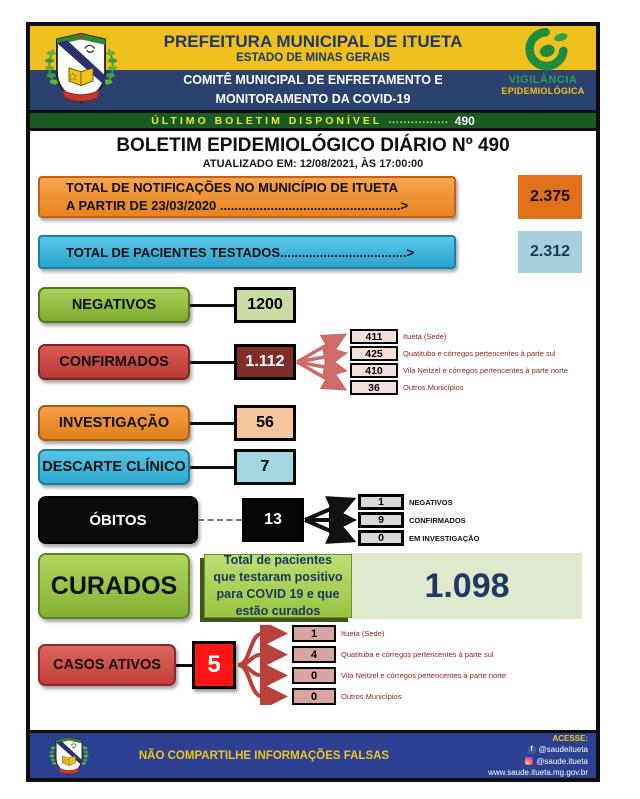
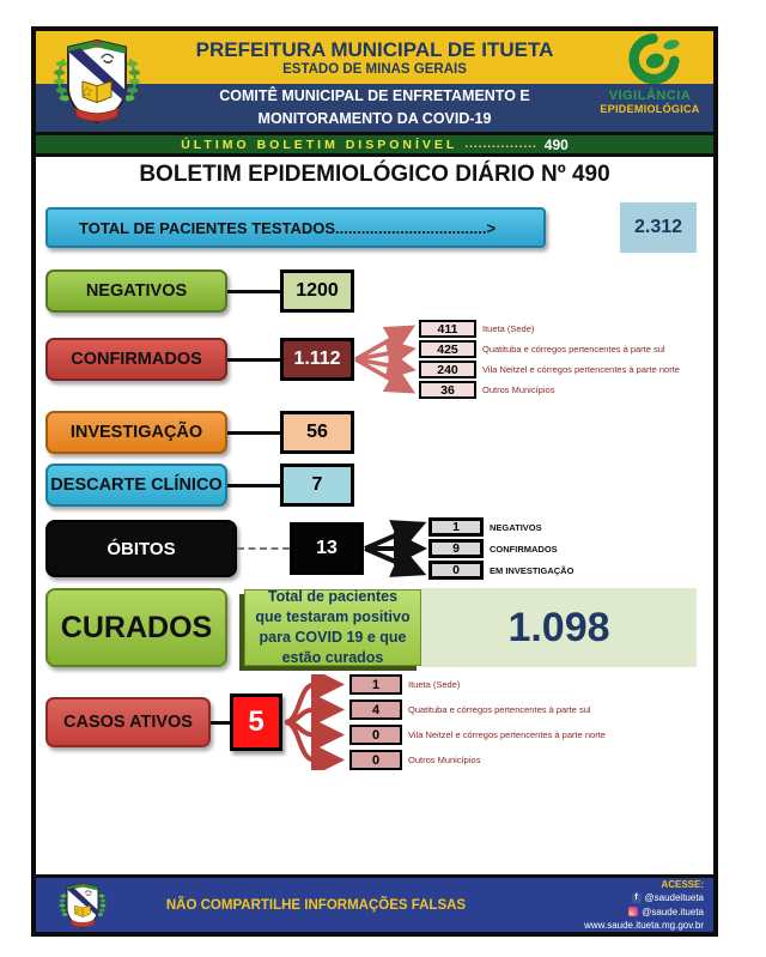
  PREFEITURA MUNICIPAL DE ITUETA
  ESTADO DE MINAS GERAIS
  COMITÊ MUNICIPAL DE ENFRETAMENTO E
  MONITORAMENTO DA COVID-19
  VIGILÂNCIA
  EPIDEMIOLÓGICA
  ÚLTIMO BOLETIM DISPONÍVEL
  ................
  490
  BOLETIM EPIDEMIOLÓGICO DIÁRIO Nº 490
- ATUALIZADO EM: 12/08/2021, ÀS 17:00:00
- TOTAL DE NOTIFICAÇÕES NO MUNICÍPIO DE ITUETA
- A PARTIR DE 23/03/2020 ..................................................>
- 2.375
  TOTAL DE PACIENTES TESTADOS...................................>
  2.312
  NEGATIVOS
  1200
  CONFIRMADOS
  1.112
  411
  Itueta (Sede)
  425
  Quatituba e córregos pertencentes à parte sul
- 410
+ 240
  Vila Neitzel e córregos pertencentes à parte norte
  36
  Outros Municípios
  INVESTIGAÇÃO
  56
  DESCARTE CLÍNICO
  7
  ÓBITOS
  13
  1
  NEGATIVOS
  9
  CONFIRMADOS
  0
  EM INVESTIGAÇÃO
  CURADOS
  Total de pacientes que testaram positivo para COVID 19 e que estão curados
  1.098
  CASOS ATIVOS
  5
  1
  Itueta (Sede)
  4
  Quatituba e córregos pertencentes à parte sul
  0
  Vila Neitzel e córregos pertencentes à parte norte
  0
  Outros Municípios
  NÃO COMPARTILHE INFORMAÇÕES FALSAS
  ACESSE:
  @saudeitueta
  @saude.itueta
  www.saude.itueta.mg.gov.br
